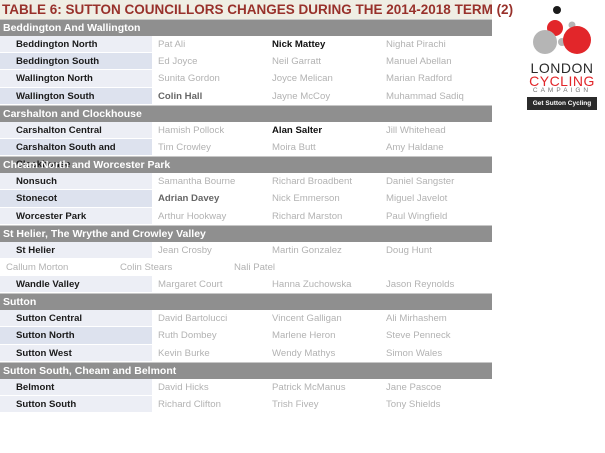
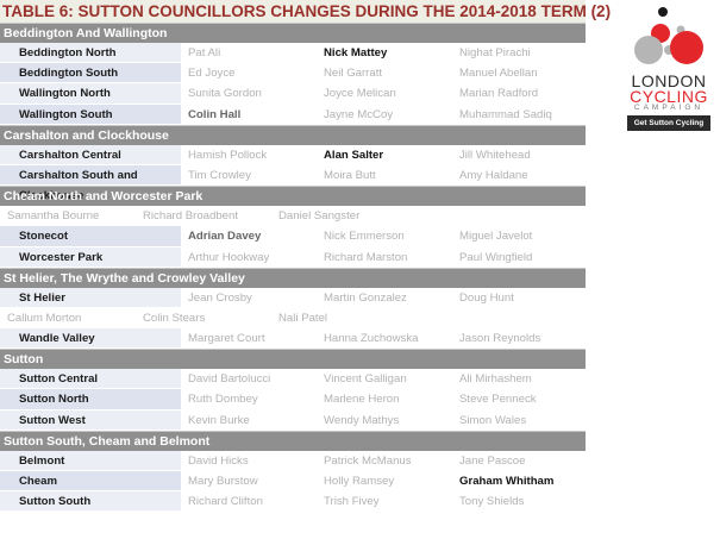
  TABLE 6: SUTTON COUNCILLORS CHANGES DURING THE 2014-2018 TERM (2)
  Beddington And Wallington
  Beddington North
  Pat Ali
  Nick Mattey
  Nighat Pirachi
  Beddington South
  Ed Joyce
  Neil Garratt
  Manuel Abellan
  Wallington North
  Sunita Gordon
  Joyce Melican
  Marian Radford
  Wallington South
  Colin Hall
  Jayne McCoy
  Muhammad Sadiq
  Carshalton and Clockhouse
  Carshalton Central
  Hamish Pollock
  Alan Salter
  Jill Whitehead
  Tim Crowley
  Moira Butt
  Amy Haldane
  Cheam North and Worcester Park
- Nonsuch
  Samantha Bourne
  Richard Broadbent
  Daniel Sangster
  Stonecot
  Adrian Davey
  Nick Emmerson
  Miguel Javelot
  Worcester Park
  Arthur Hookway
  Richard Marston
  Paul Wingfield
  St Helier, The Wrythe and Crowley Valley
  St Helier
  Jean Crosby
  Martin Gonzalez
  Doug Hunt
  Callum Morton
  Colin Stears
  Nali Patel
  Wandle Valley
  Margaret Court
  Hanna Zuchowska
  Jason Reynolds
  Sutton
  Sutton Central
  David Bartolucci
  Vincent Galligan
  Ali Mirhashem
  Sutton North
  Ruth Dombey
  Marlene Heron
  Steve Penneck
  Sutton West
  Kevin Burke
  Wendy Mathys
  Simon Wales
  Sutton South, Cheam and Belmont
  Belmont
  David Hicks
  Patrick McManus
  Jane Pascoe
+ Cheam
+ Mary Burstow
+ Holly Ramsey
+ Graham Whitham
  Sutton South
  Richard Clifton
  Trish Fivey
  Tony Shields
  LONDON
  CYCLING
